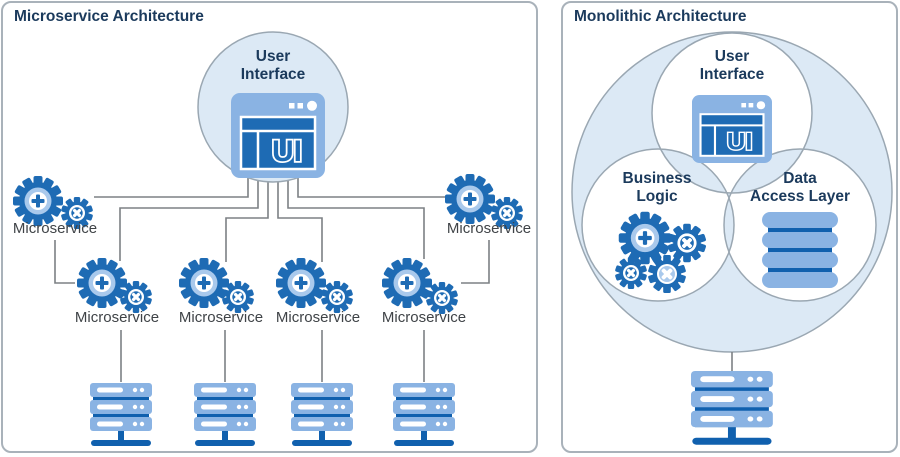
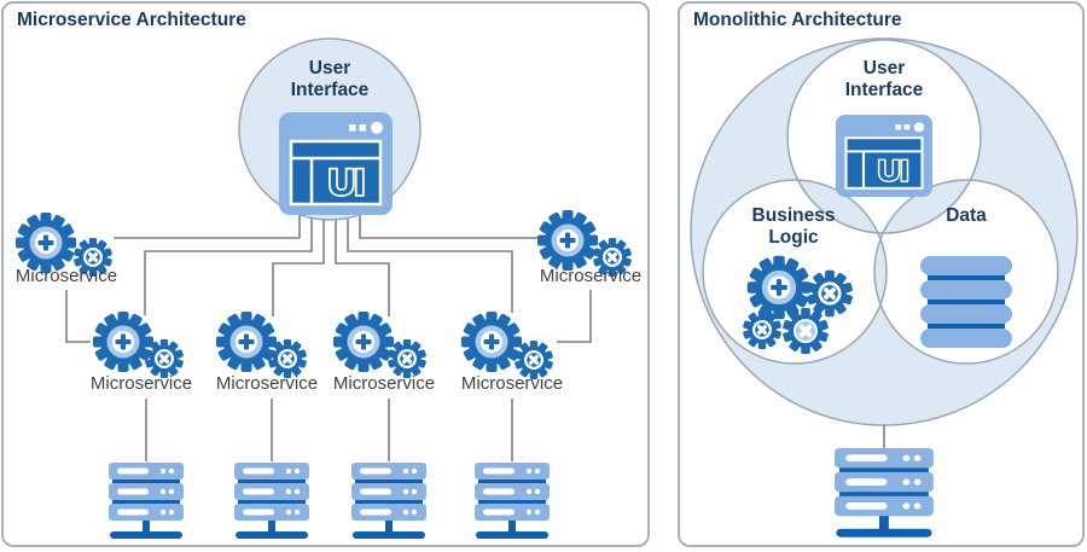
  UI
  UI
  Microservice Architecture
  Monolithic Architecture
  User
  Interface
  Microservice
  Microservice
  Microservice
  Microservice
  Microservice
  Microservice
  User
  Interface
  Business
  Logic
  Data
- Access Layer
